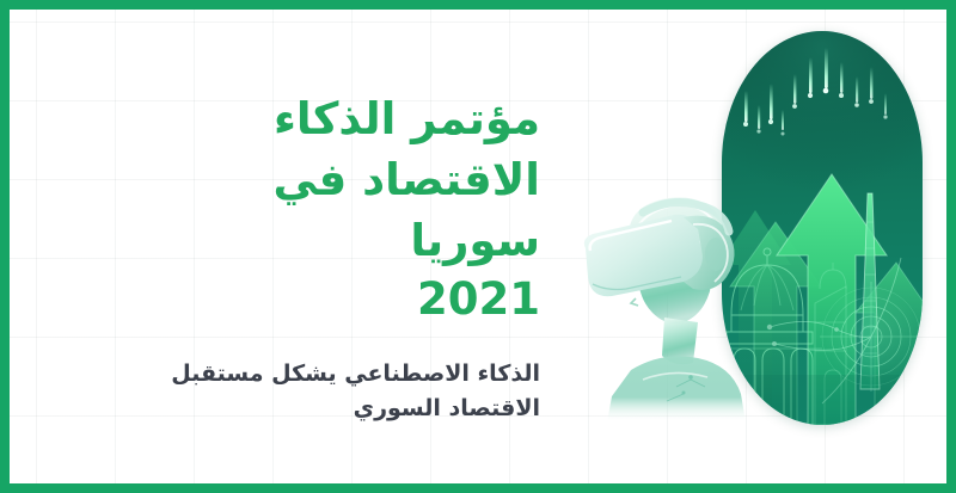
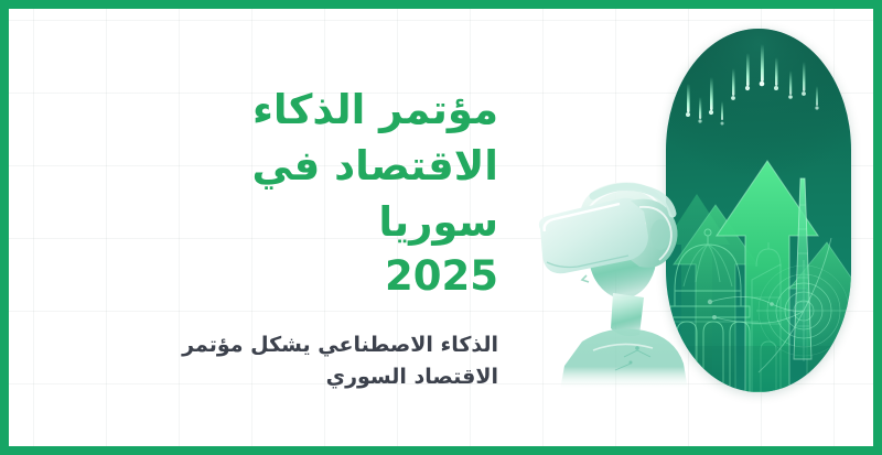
  مؤتمر الذكاء الاقتصاد في سوريا
- 2021
+ 2025
- الذكاء الاصطناعي يشكل مستقبل الاقتصاد السوري
+ الذكاء الاصطناعي يشكل مؤتمر الاقتصاد السوري
